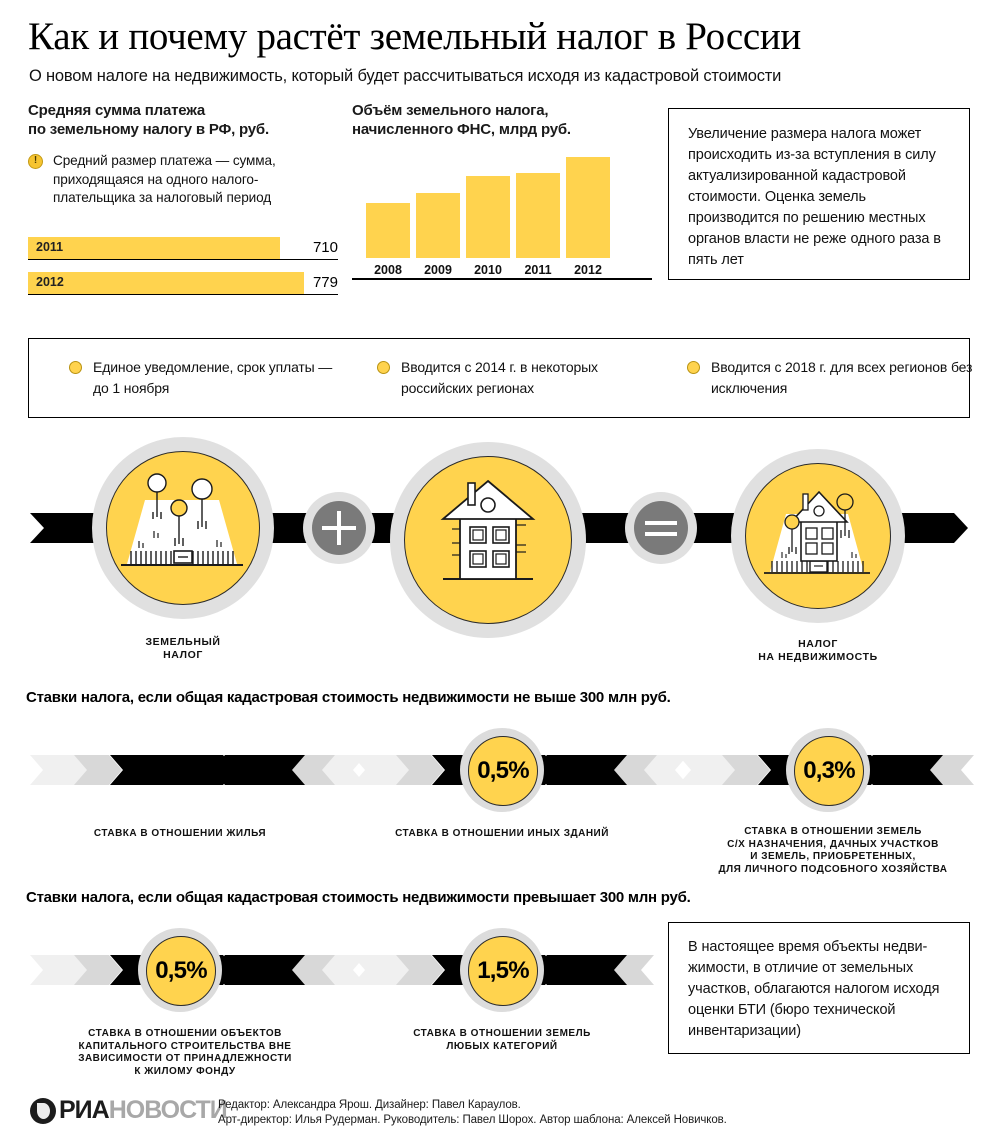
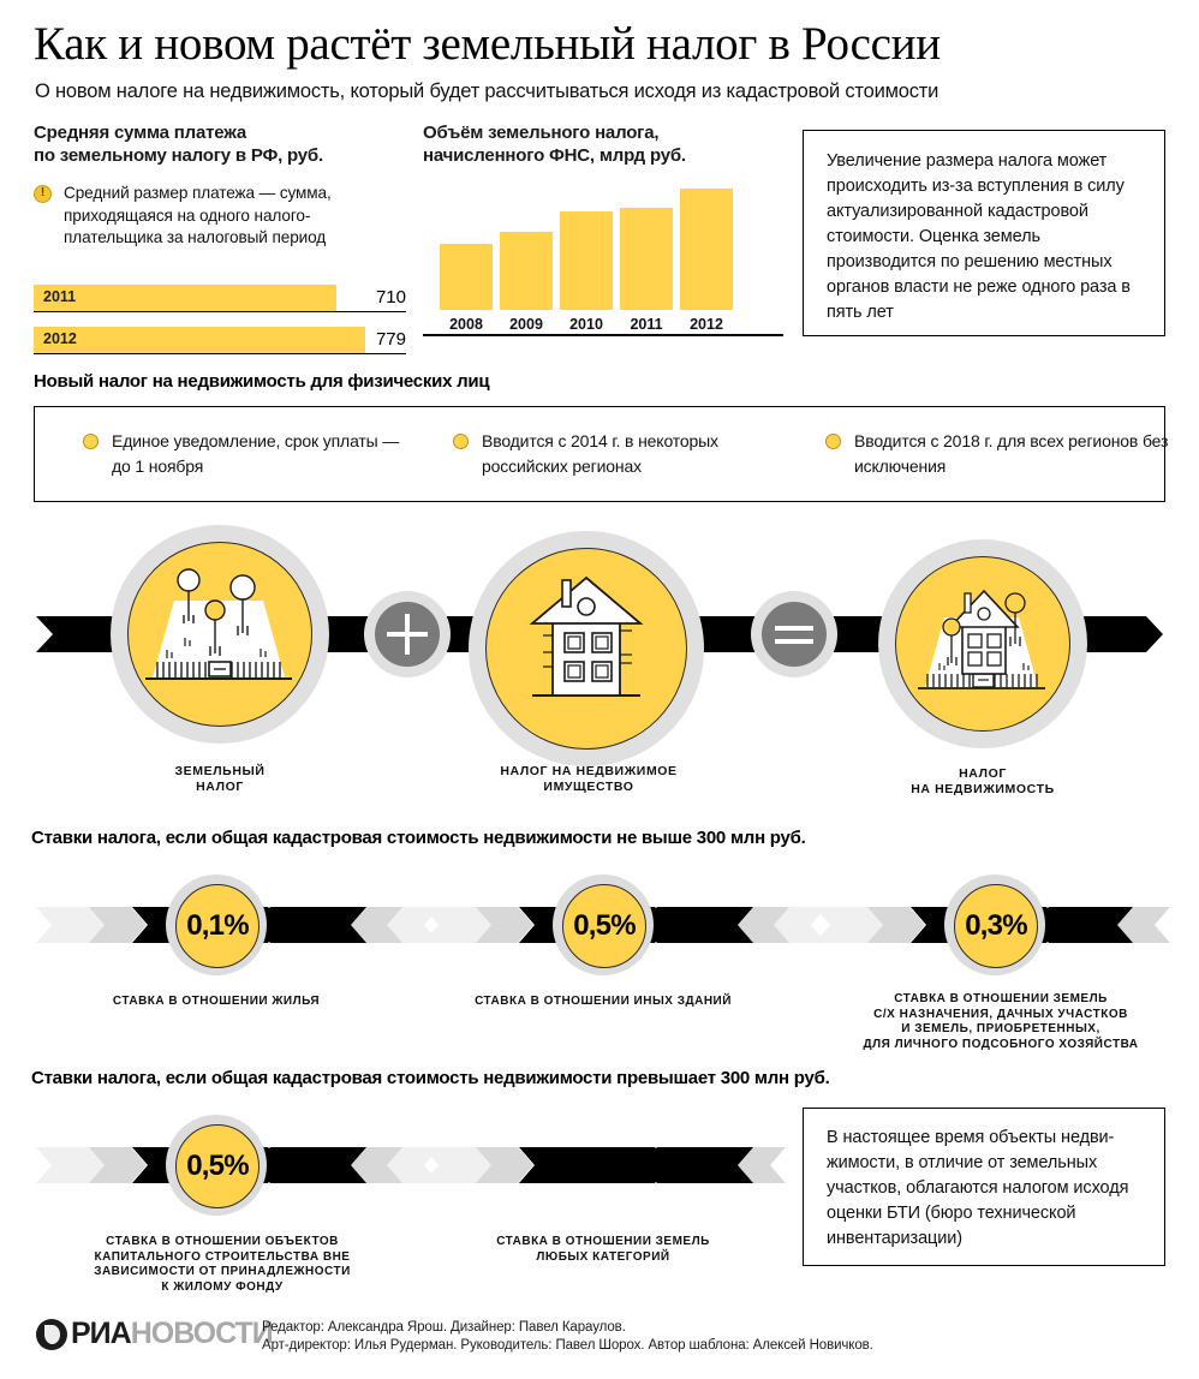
- Как и почему растёт земельный налог в России
+ Как и новом растёт земельный налог в России
  О новом налоге на недвижимость, который будет рассчитываться исходя из кадастровой стоимости
  Средняя сумма платежа
  по земельному налогу в РФ, руб.
  Средний размер платежа — сумма, приходящаяся на одного налого-плательщика за налоговый период
  2011
  710
  2012
  779
  Объём земельного налога,
  начисленного ФНС, млрд руб.
  2008
  2009
  2010
  2011
  2012
  Увеличение размера налога может происходить из-за вступления в силу актуализированной кадастровой стоимости. Оценка земель производится по решению местных органов власти не реже одного раза в пять лет
+ Новый налог на недвижимость для физических лиц
  Единое уведомление, срок уплаты — до 1 ноября
  Вводится с 2014 г. в некоторых российских регионах
  Вводится с 2018 г. для всех регионов без исключения
  ЗЕМЕЛЬНЫЙ
  НАЛОГ
+ НАЛОГ НА НЕДВИЖИМОЕ
+ ИМУЩЕСТВО
  НАЛОГ
  НА НЕДВИЖИМОСТЬ
  Ставки налога, если общая кадастровая стоимость недвижимости не выше 300 млн руб.
+ 0,1%
  СТАВКА В ОТНОШЕНИИ ЖИЛЬЯ
  0,5%
  СТАВКА В ОТНОШЕНИИ ИНЫХ ЗДАНИЙ
  0,3%
  СТАВКА В ОТНОШЕНИИ ЗЕМЕЛЬ
  С/Х НАЗНАЧЕНИЯ, ДАЧНЫХ УЧАСТКОВ
  И ЗЕМЕЛЬ, ПРИОБРЕТЕННЫХ,
  ДЛЯ ЛИЧНОГО ПОДСОБНОГО ХОЗЯЙСТВА
  Ставки налога, если общая кадастровая стоимость недвижимости превышает 300 млн руб.
  0,5%
  СТАВКА В ОТНОШЕНИИ ОБЪЕКТОВ
  КАПИТАЛЬНОГО СТРОИТЕЛЬСТВА ВНЕ
  ЗАВИСИМОСТИ ОТ ПРИНАДЛЕЖНОСТИ
  К ЖИЛОМУ ФОНДУ
- 1,5%
  СТАВКА В ОТНОШЕНИИ ЗЕМЕЛЬ
  ЛЮБЫХ КАТЕГОРИЙ
  В настоящее время объекты недви-жимости, в отличие от земельных участков, облагаются налогом исходя оценки БТИ (бюро технической инвентаризации)
  РИА
  НОВОСТИ
  Редактор: Александра Ярош. Дизайнер: Павел Караулов.
  Арт-директор: Илья Рудерман. Руководитель: Павел Шорох. Автор шаблона: Алексей Новичков.
